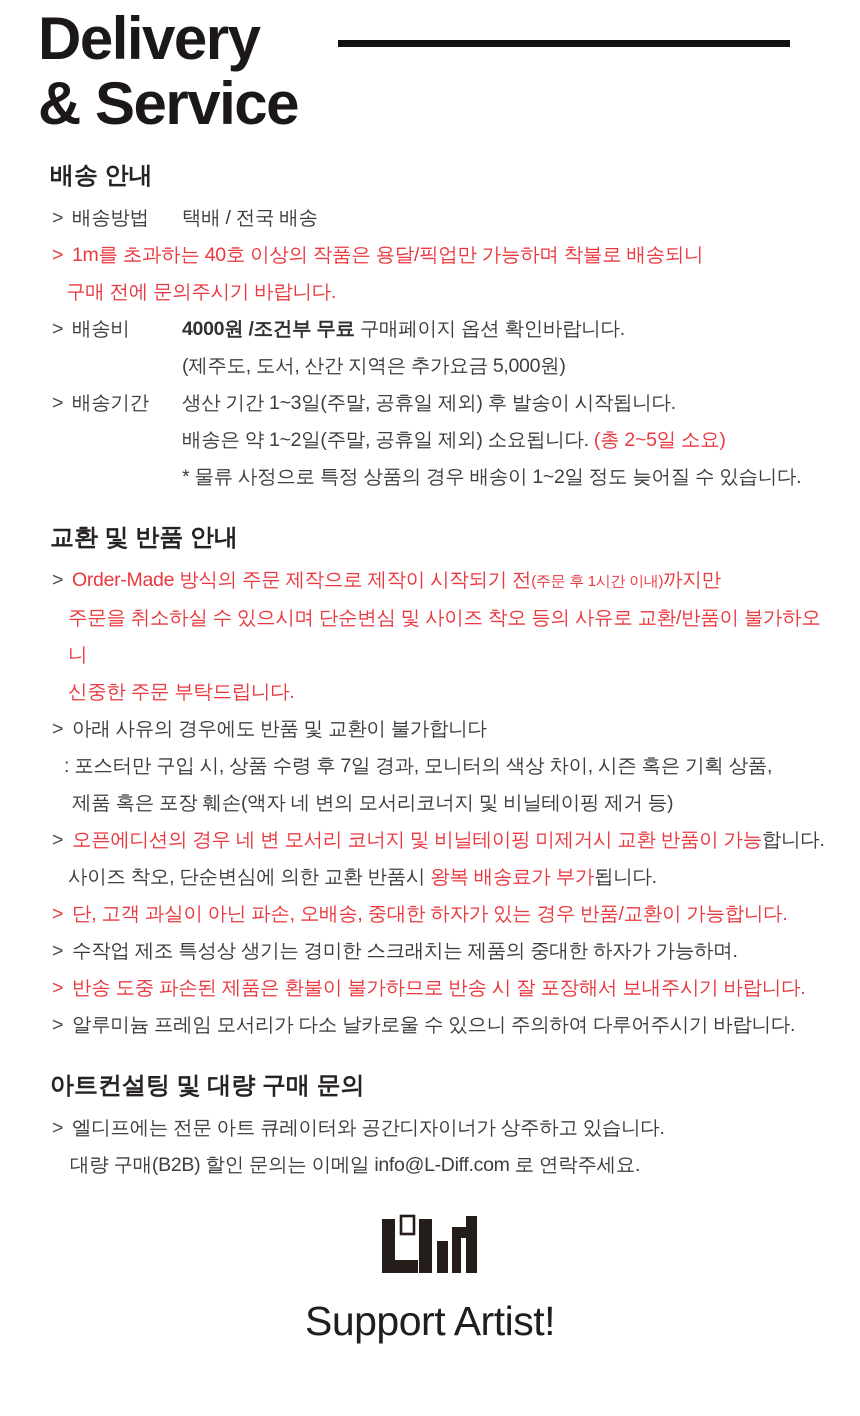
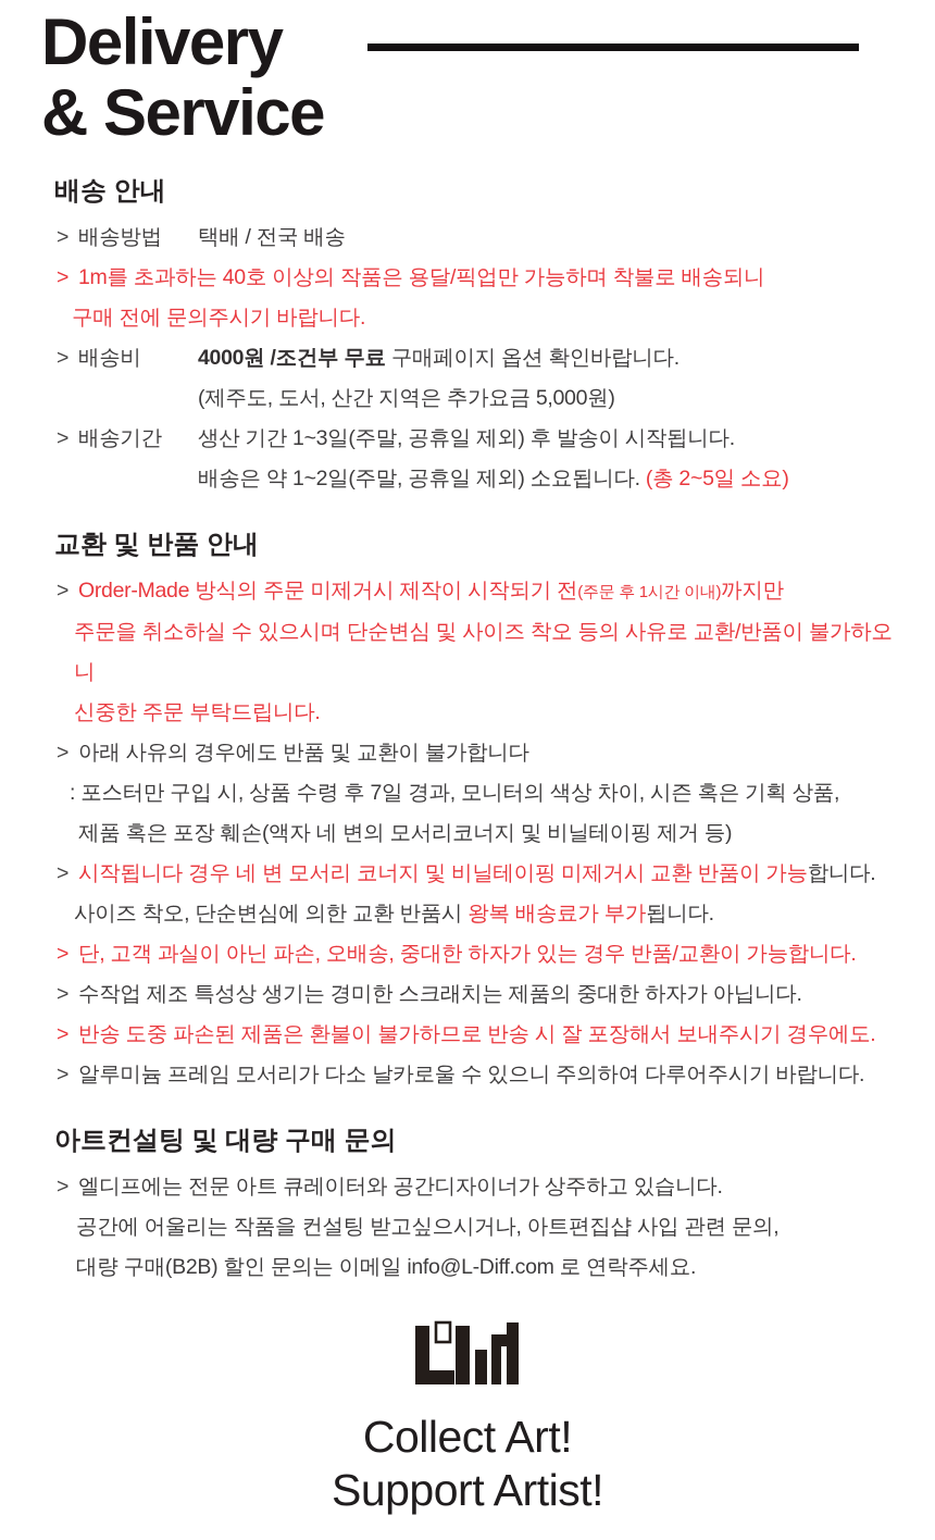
  Delivery
  & Service
  배송 안내
  >
  배송방법
  택배 / 전국 배송
  >
  1m를 초과하는 40호 이상의 작품은 용달/픽업만 가능하며 착불로 배송되니
  구매 전에 문의주시기 바랍니다.
  >
  배송비
  4000원 /조건부 무료 구매페이지 옵션 확인바랍니다.
  (제주도, 도서, 산간 지역은 추가요금 5,000원)
  >
  배송기간
  생산 기간 1~3일(주말, 공휴일 제외) 후 발송이 시작됩니다.
  배송은 약 1~2일(주말, 공휴일 제외) 소요됩니다. (총 2~5일 소요)
- * 물류 사정으로 특정 상품의 경우 배송이 1~2일 정도 늦어질 수 있습니다.
  교환 및 반품 안내
  >
- Order-Made 방식의 주문 제작으로 제작이 시작되기 전(주문 후 1시간 이내)까지만
+ Order-Made 방식의 주문 미제거시 제작이 시작되기 전(주문 후 1시간 이내)까지만
  주문을 취소하실 수 있으시며 단순변심 및 사이즈 착오 등의 사유로 교환/반품이 불가하오니
  신중한 주문 부탁드립니다.
  >
  아래 사유의 경우에도 반품 및 교환이 불가합니다
  : 포스터만 구입 시, 상품 수령 후 7일 경과, 모니터의 색상 차이, 시즌 혹은 기획 상품,
  제품 혹은 포장 훼손(액자 네 변의 모서리코너지 및 비닐테이핑 제거 등)
  >
- 오픈에디션의 경우 네 변 모서리 코너지 및 비닐테이핑 미제거시 교환 반품이 가능합니다.
+ 시작됩니다 경우 네 변 모서리 코너지 및 비닐테이핑 미제거시 교환 반품이 가능합니다.
  사이즈 착오, 단순변심에 의한 교환 반품시 왕복 배송료가 부가됩니다.
  >
  단, 고객 과실이 아닌 파손, 오배송, 중대한 하자가 있는 경우 반품/교환이 가능합니다.
  >
- 수작업 제조 특성상 생기는 경미한 스크래치는 제품의 중대한 하자가 가능하며.
+ 수작업 제조 특성상 생기는 경미한 스크래치는 제품의 중대한 하자가 아닙니다.
  >
- 반송 도중 파손된 제품은 환불이 불가하므로 반송 시 잘 포장해서 보내주시기 바랍니다.
+ 반송 도중 파손된 제품은 환불이 불가하므로 반송 시 잘 포장해서 보내주시기 경우에도.
  >
  알루미늄 프레임 모서리가 다소 날카로울 수 있으니 주의하여 다루어주시기 바랍니다.
  아트컨설팅 및 대량 구매 문의
  >
  엘디프에는 전문 아트 큐레이터와 공간디자이너가 상주하고 있습니다.
+ 공간에 어울리는 작품을 컨설팅 받고싶으시거나, 아트편집샵 사입 관련 문의,
  대량 구매(B2B) 할인 문의는 이메일 info@L-Diff.com 로 연락주세요.
+ Collect Art!
  Support Artist!
